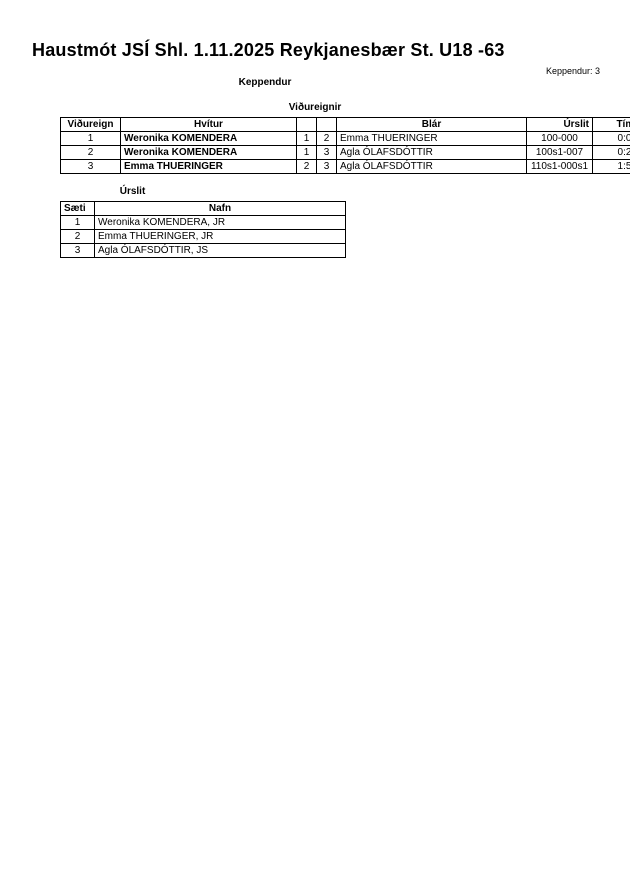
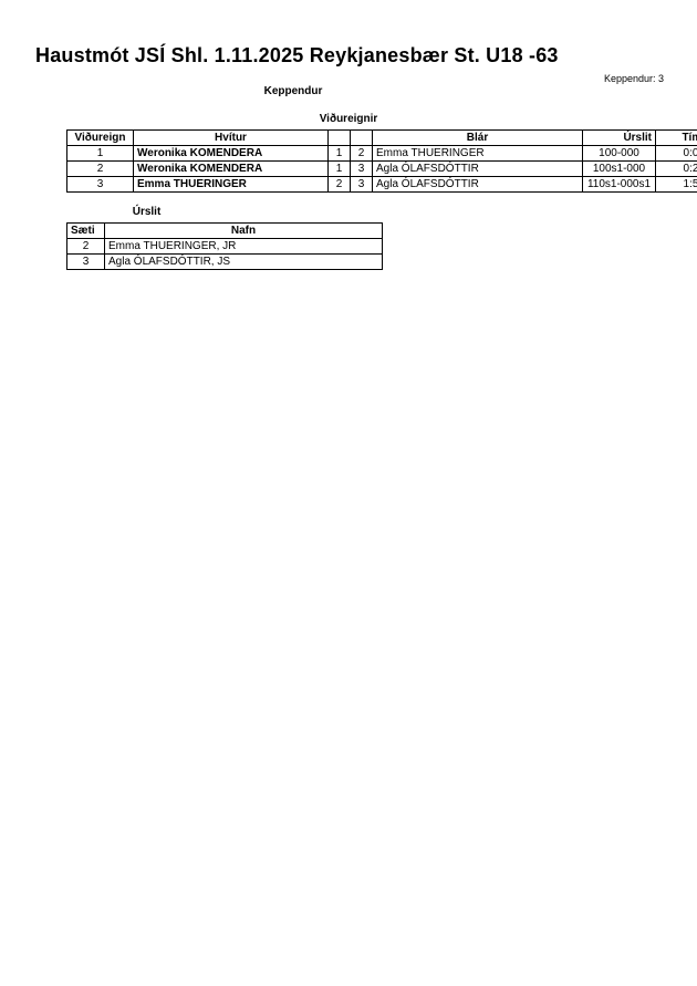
  Haustmót JSÍ Shl. 1.11.2025 Reykjanesbær St. U18 -63
  Keppendur: 3
  Keppendur
  Viðureignir
  Viðureign	Hvítur			Blár	Úrslit	Tí
  1	Weronika KOMENDERA	1	2	Emma THUERINGER	100-000	0:0
- 2	Weronika KOMENDERA	1	3	Agla ÓLAFSDÓTTIR	100s1-007	0:2
+ 2	Weronika KOMENDERA	1	3	Agla ÓLAFSDÓTTIR	100s1-000	0:2
  3	Emma THUERINGER	2	3	Agla ÓLAFSDÓTTIR	110s1-000s1	1:5
  Úrslit
  Sæti	Nafn
- 1	Weronika KOMENDERA, JR
  2	Emma THUERINGER, JR
  3	Agla ÓLAFSDÓTTIR, JS
